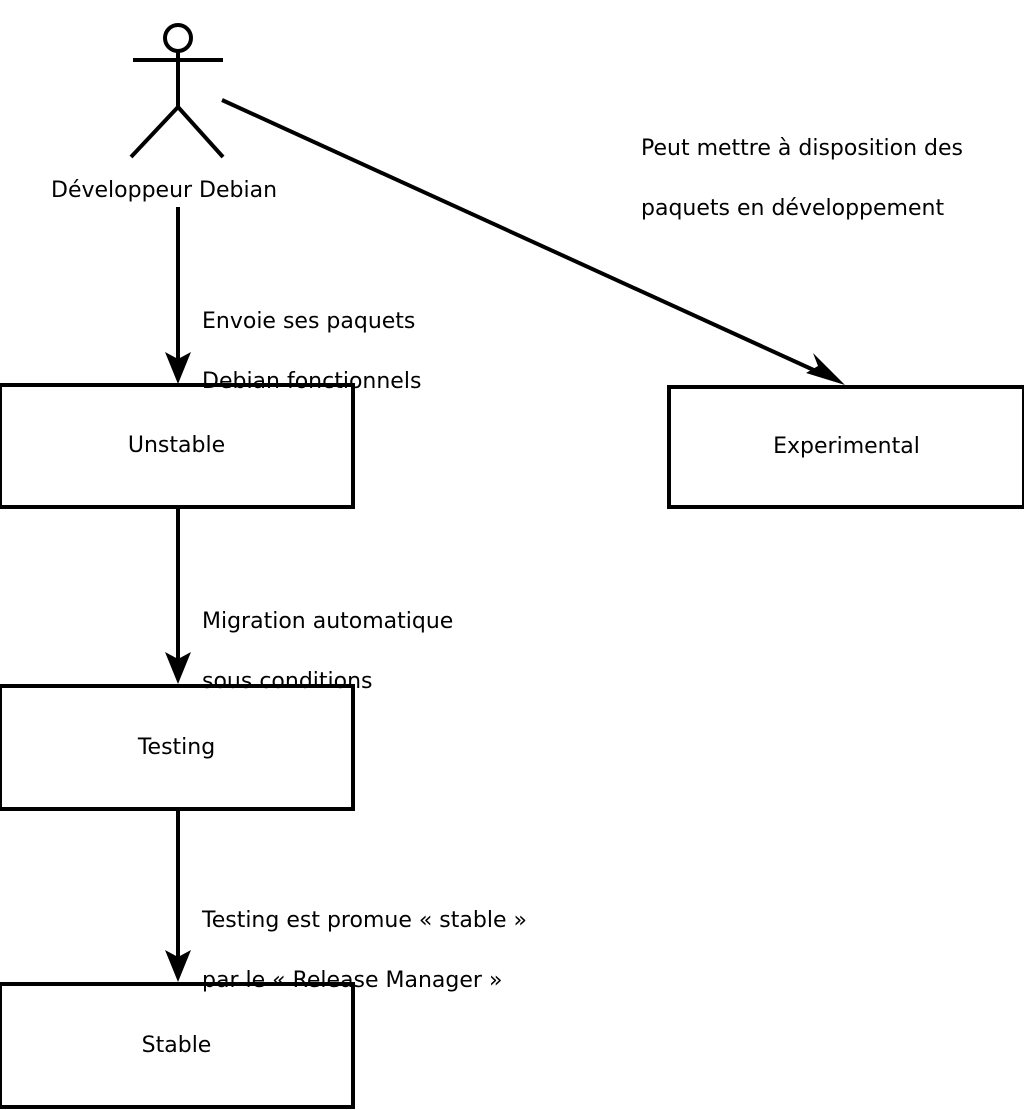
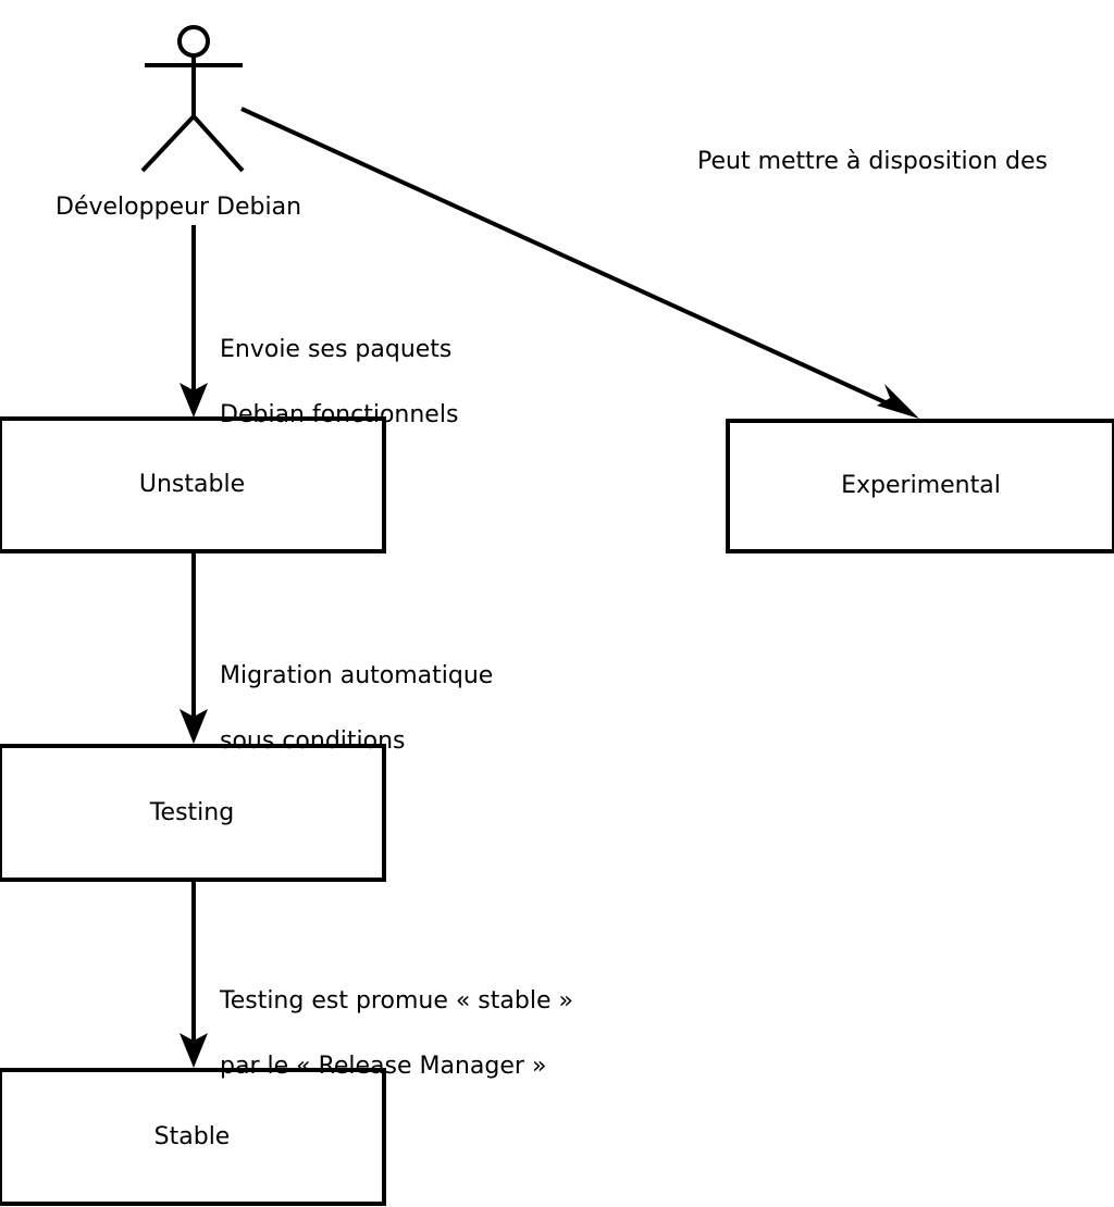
  Développeur Debian
  Unstable
  Experimental
  Testing
  Stable
  Envoie ses paquets
  Debian fonctionnels
  Peut mettre à disposition des
- paquets en développement
  Migration automatique
  sous conditions
  Testing est promue « stable »
  par le « Release Manager »
